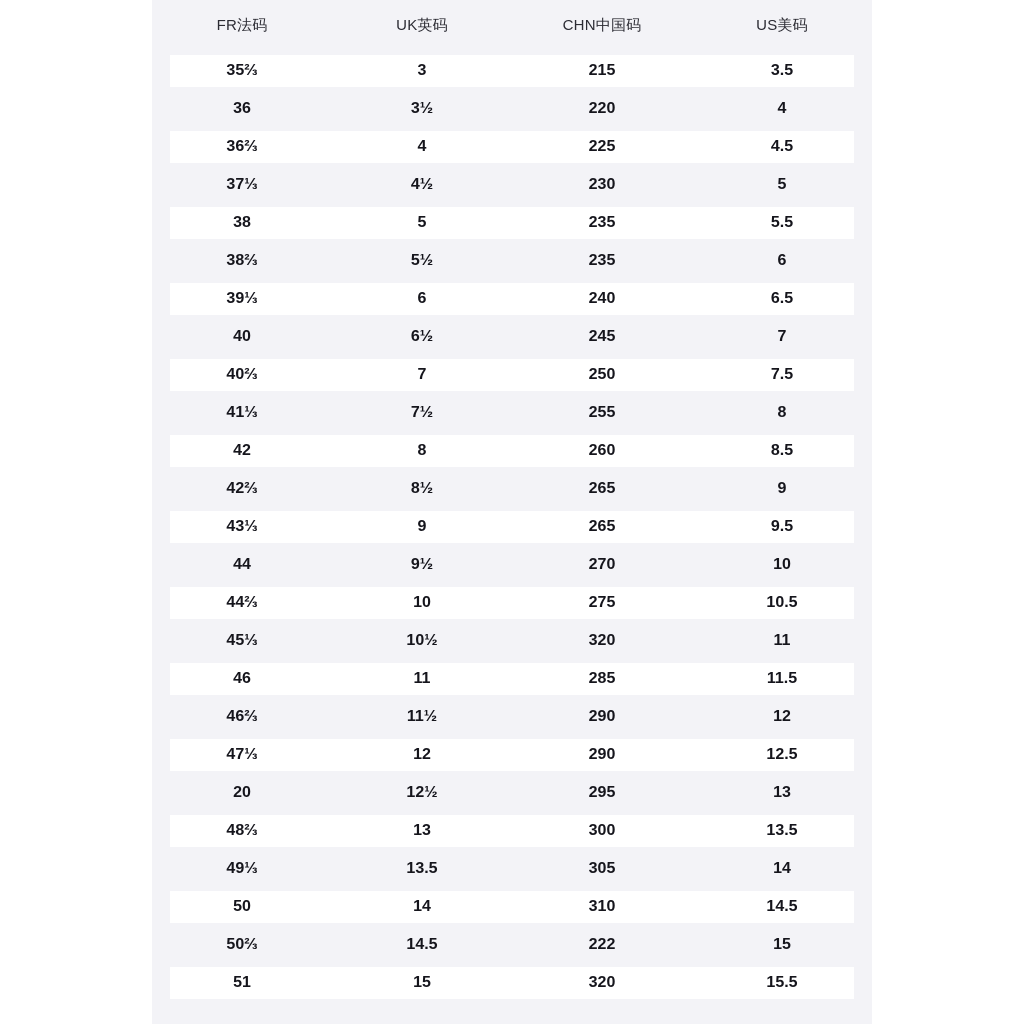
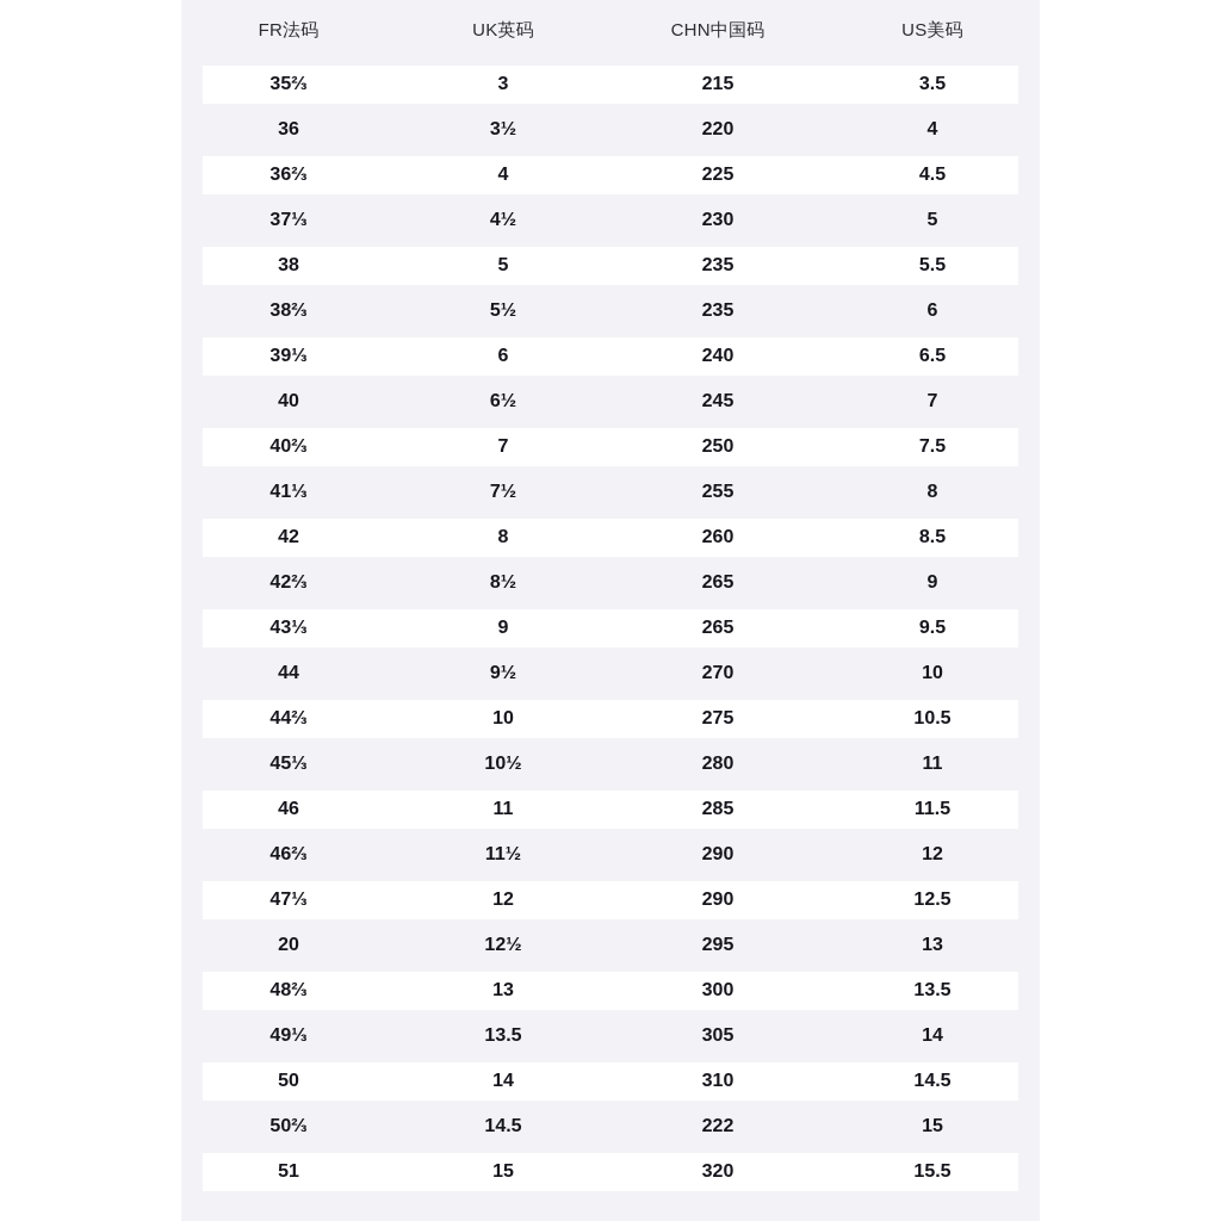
  FR法码	UK英码	CHN中国码	US美码
  35⅔	3	215	3.5
  36	3½	220	4
  36⅔	4	225	4.5
  37⅓	4½	230	5
  38	5	235	5.5
  38⅔	5½	235	6
  39⅓	6	240	6.5
  40	6½	245	7
  40⅔	7	250	7.5
  41⅓	7½	255	8
  42	8	260	8.5
  42⅔	8½	265	9
  43⅓	9	265	9.5
  44	9½	270	10
  44⅔	10	275	10.5
- 45⅓	10½	320	11
+ 45⅓	10½	280	11
  46	11	285	11.5
  46⅔	11½	290	12
  47⅓	12	290	12.5
  20	12½	295	13
  48⅔	13	300	13.5
  49⅓	13.5	305	14
  50	14	310	14.5
  50⅔	14.5	222	15
  51	15	320	15.5
